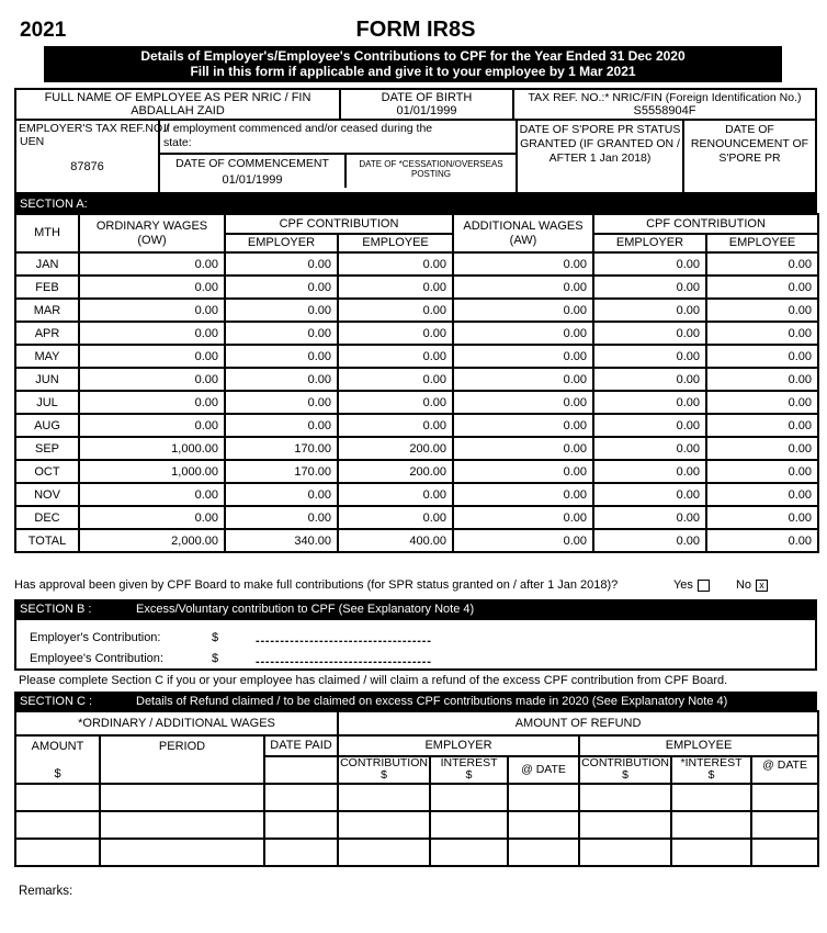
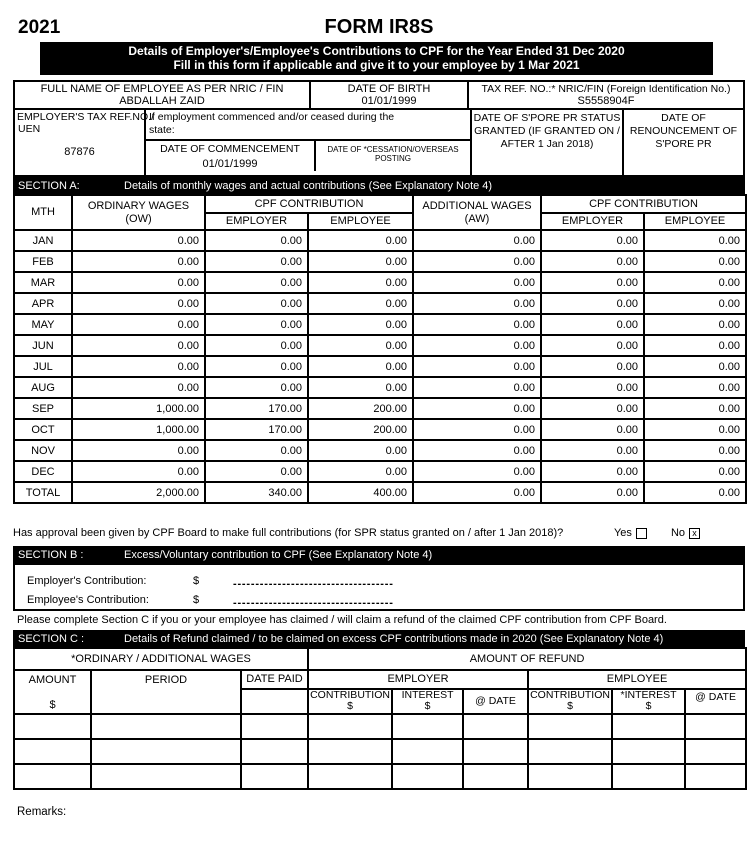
  2021
  FORM IR8S
  Details of Employer's/Employee's Contributions to CPF for the Year Ended 31 Dec 2020
  Fill in this form if applicable and give it to your employee by 1 Mar 2021
  FULL NAME OF EMPLOYEE AS PER NRIC / FIN
  ABDALLAH ZAID
  DATE OF BIRTH
  01/01/1999
  TAX REF. NO.:* NRIC/FIN (Foreign Identification No.)
  S5558904F
  EMPLOYER'S TAX REF.NO./
  UEN
  87876
  If employment commenced and/or ceased during the
  state:
  DATE OF COMMENCEMENT
  01/01/1999
  DATE OF *CESSATION/OVERSEAS
  POSTING
  DATE OF S'PORE PR STATUS GRANTED (IF GRANTED ON / AFTER 1 Jan 2018)
  DATE OF RENOUNCEMENT OF S'PORE PR
  SECTION A:
+ Details of monthly wages and actual contributions (See Explanatory Note 4)
  MTH	ORDINARY WAGES (OW)	CPF CONTRIBUTION	ADDITIONAL WAGES (AW)	CPF CONTRIBUTION
  EMPLOYER	EMPLOYEE	EMPLOYER	EMPLOYEE
  JAN	0.00	0.00	0.00	0.00	0.00	0.00
  FEB	0.00	0.00	0.00	0.00	0.00	0.00
  MAR	0.00	0.00	0.00	0.00	0.00	0.00
  APR	0.00	0.00	0.00	0.00	0.00	0.00
  MAY	0.00	0.00	0.00	0.00	0.00	0.00
  JUN	0.00	0.00	0.00	0.00	0.00	0.00
  JUL	0.00	0.00	0.00	0.00	0.00	0.00
  AUG	0.00	0.00	0.00	0.00	0.00	0.00
  SEP	1,000.00	170.00	200.00	0.00	0.00	0.00
  OCT	1,000.00	170.00	200.00	0.00	0.00	0.00
  NOV	0.00	0.00	0.00	0.00	0.00	0.00
  DEC	0.00	0.00	0.00	0.00	0.00	0.00
  TOTAL	2,000.00	340.00	400.00	0.00	0.00	0.00
  Has approval been given by CPF Board to make full contributions (for SPR status granted on / after 1 Jan 2018)?
  Yes
  No
  x
  SECTION B :
  Excess/Voluntary contribution to CPF (See Explanatory Note 4)
  Employer's Contribution:
  $
  ------------------------------------
  Employee's Contribution:
  $
  ------------------------------------
- Please complete Section C if you or your employee has claimed / will claim a refund of the excess CPF contribution from CPF Board.
+ Please complete Section C if you or your employee has claimed / will claim a refund of the claimed CPF contribution from CPF Board.
  SECTION C :
  Details of Refund claimed / to be claimed on excess CPF contributions made in 2020 (See Explanatory Note 4)
  *ORDINARY / ADDITIONAL WAGES	AMOUNT OF REFUND
  AMOUNT $	PERIOD	DATE PAID	EMPLOYER	EMPLOYEE
  	CONTRIBUTION $	INTEREST $	@ DATE	CONTRIBUTION $	*INTEREST $	@ DATE
  Remarks:
